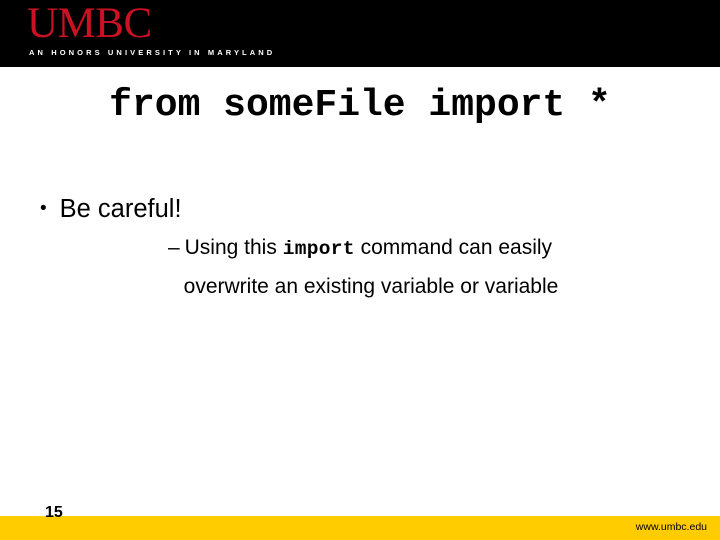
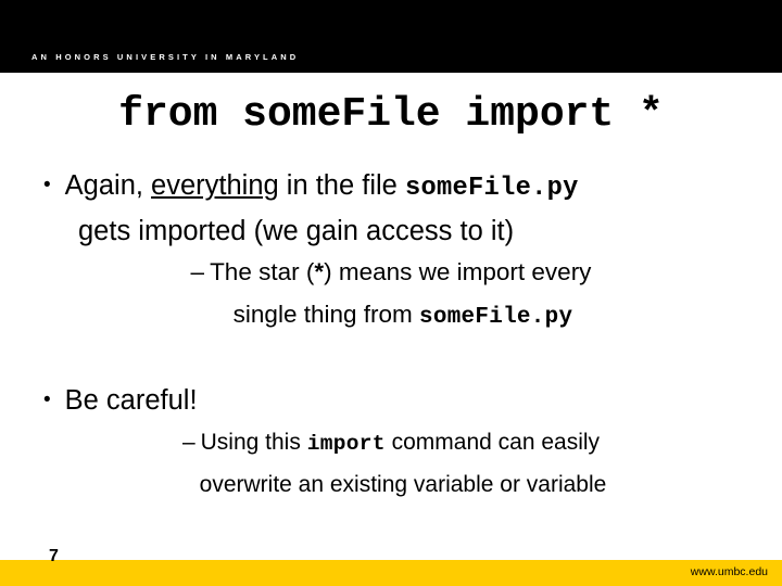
- UMBC
  AN HONORS UNIVERSITY IN MARYLAND
  from someFile import *
+ • Again, everything in the file someFile.py
+ gets imported (we gain access to it)
+ – The star (*) means we import every
+ single thing from someFile.py
  • Be careful!
  – Using this import command can easily
  overwrite an existing variable or variable
- 15
+ 7
  www.umbc.edu
